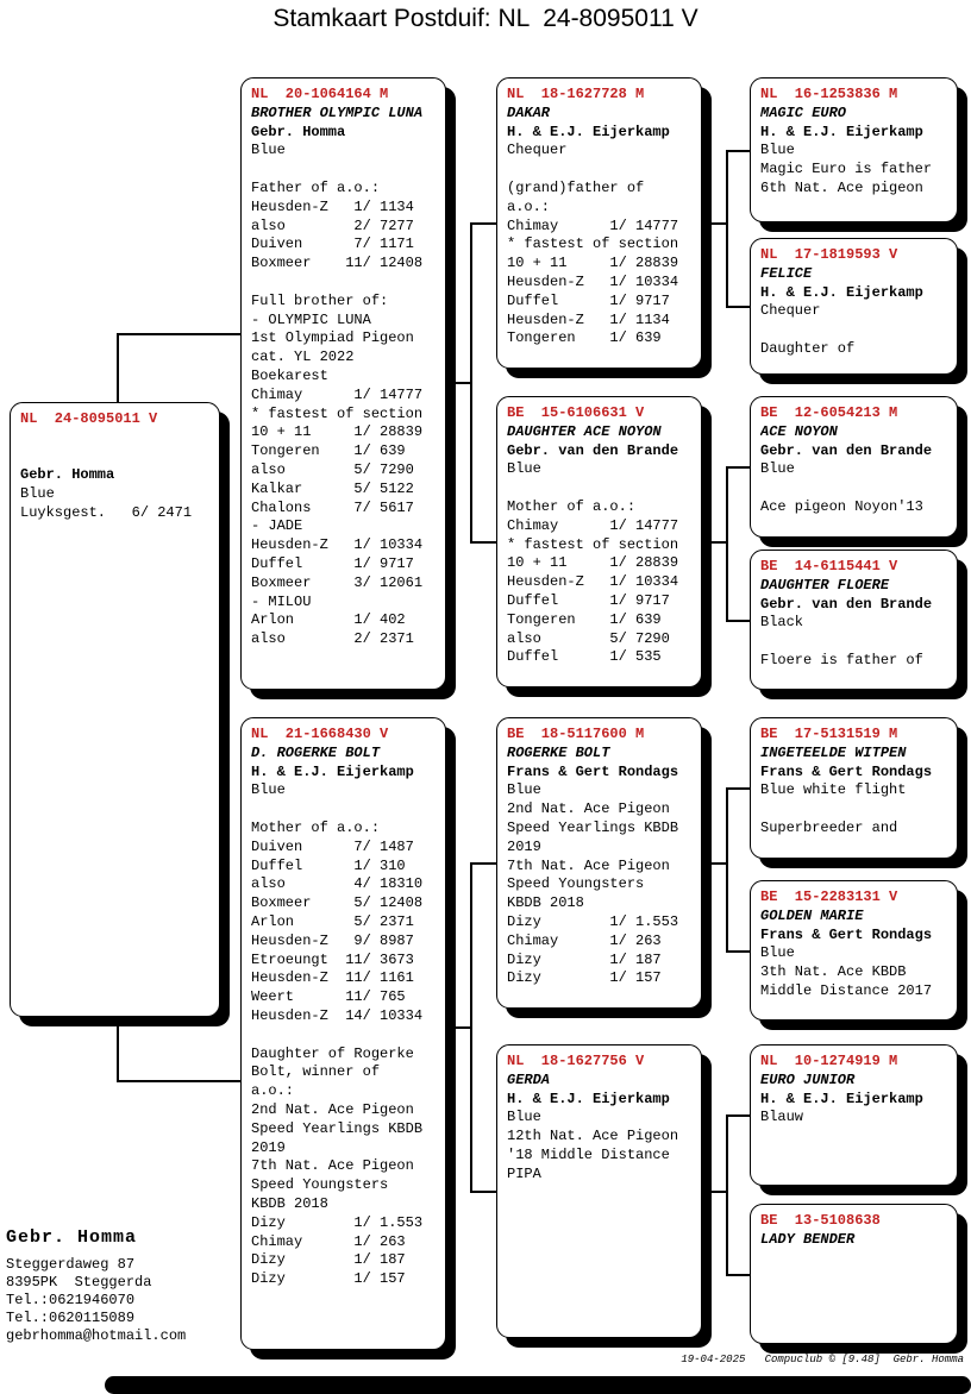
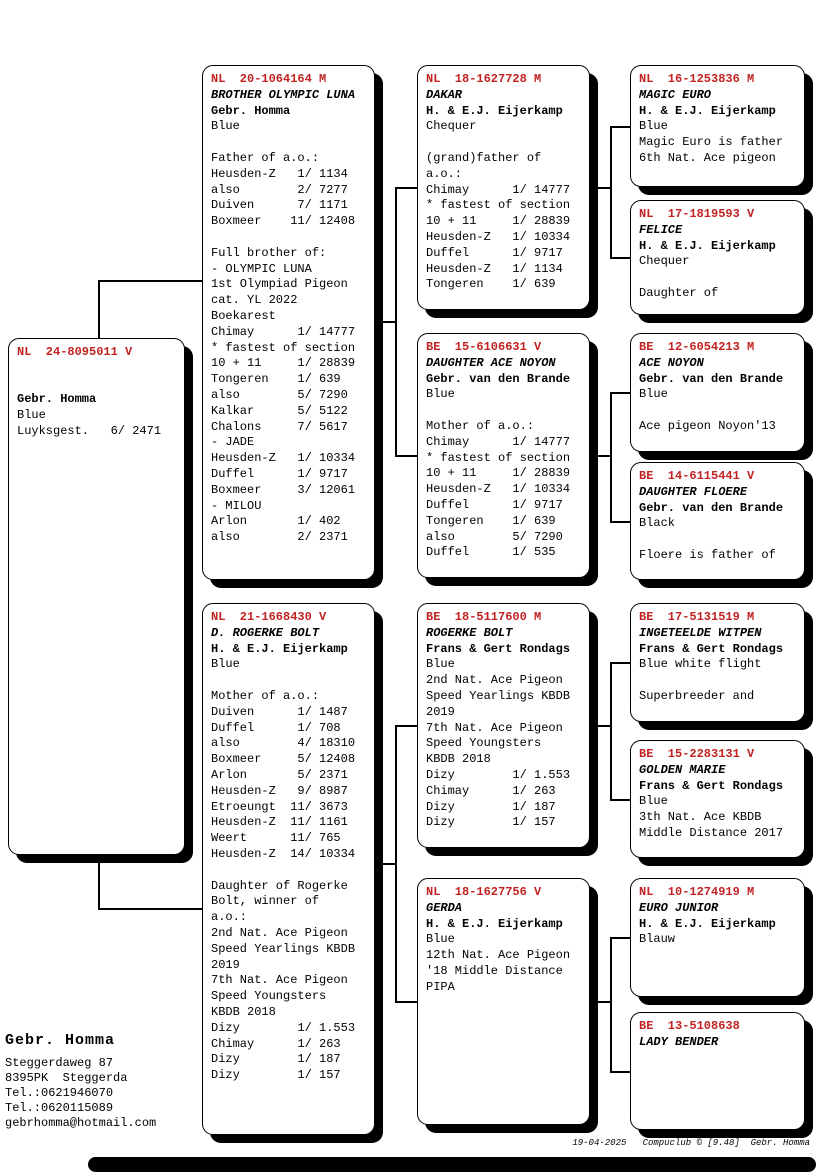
- Stamkaart Postduif: NL 24-8095011 V
  NL 24-8095011 V
  Gebr. Homma
  Blue
  Luyksgest. 6/ 2471
  NL 20-1064164 M
  BROTHER OLYMPIC LUNA
  Gebr. Homma
  Blue
  Father of a.o.:
  Heusden-Z 1/ 1134
  also 2/ 7277
  Duiven 7/ 1171
  Boxmeer 11/ 12408
  Full brother of:
  - OLYMPIC LUNA
  1st Olympiad Pigeon
  cat. YL 2022
  Boekarest
  Chimay 1/ 14777
  * fastest of section
  10 + 11 1/ 28839
  Tongeren 1/ 639
  also 5/ 7290
  Kalkar 5/ 5122
  Chalons 7/ 5617
  - JADE
  Heusden-Z 1/ 10334
  Duffel 1/ 9717
  Boxmeer 3/ 12061
  - MILOU
  Arlon 1/ 402
  also 2/ 2371
  NL 21-1668430 V
  D. ROGERKE BOLT
  H. & E.J. Eijerkamp
  Blue
  Mother of a.o.:
- Duiven 7/ 1487
+ Duiven 1/ 1487
- Duffel 1/ 310
+ Duffel 1/ 708
  also 4/ 18310
  Boxmeer 5/ 12408
  Arlon 5/ 2371
  Heusden-Z 9/ 8987
  Etroeungt 11/ 3673
  Heusden-Z 11/ 1161
  Weert 11/ 765
  Heusden-Z 14/ 10334
  Daughter of Rogerke
  Bolt, winner of
  a.o.:
  2nd Nat. Ace Pigeon
  Speed Yearlings KBDB
  2019
  7th Nat. Ace Pigeon
  Speed Youngsters
  KBDB 2018
  Dizy 1/ 1.553
  Chimay 1/ 263
  Dizy 1/ 187
  Dizy 1/ 157
  NL 18-1627728 M
  DAKAR
  H. & E.J. Eijerkamp
  Chequer
  (grand)father of
  a.o.:
  Chimay 1/ 14777
  * fastest of section
  10 + 11 1/ 28839
  Heusden-Z 1/ 10334
  Duffel 1/ 9717
  Heusden-Z 1/ 1134
  Tongeren 1/ 639
  BE 15-6106631 V
  DAUGHTER ACE NOYON
  Gebr. van den Brande
  Blue
  Mother of a.o.:
  Chimay 1/ 14777
  * fastest of section
  10 + 11 1/ 28839
  Heusden-Z 1/ 10334
  Duffel 1/ 9717
  Tongeren 1/ 639
  also 5/ 7290
  Duffel 1/ 535
  BE 18-5117600 M
  ROGERKE BOLT
  Frans & Gert Rondags
  Blue
  2nd Nat. Ace Pigeon
  Speed Yearlings KBDB
  2019
  7th Nat. Ace Pigeon
  Speed Youngsters
  KBDB 2018
  Dizy 1/ 1.553
  Chimay 1/ 263
  Dizy 1/ 187
  Dizy 1/ 157
  NL 18-1627756 V
  GERDA
  H. & E.J. Eijerkamp
  Blue
  12th Nat. Ace Pigeon
  '18 Middle Distance
  PIPA
  NL 16-1253836 M
  MAGIC EURO
  H. & E.J. Eijerkamp
  Blue
  Magic Euro is father
  6th Nat. Ace pigeon
  NL 17-1819593 V
  FELICE
  H. & E.J. Eijerkamp
  Chequer
  Daughter of
  BE 12-6054213 M
  ACE NOYON
  Gebr. van den Brande
  Blue
  Ace pigeon Noyon'13
  BE 14-6115441 V
  DAUGHTER FLOERE
  Gebr. van den Brande
  Black
  Floere is father of
  BE 17-5131519 M
  INGETEELDE WITPEN
  Frans & Gert Rondags
  Blue white flight
  Superbreeder and
  BE 15-2283131 V
  GOLDEN MARIE
  Frans & Gert Rondags
  Blue
  3th Nat. Ace KBDB
  Middle Distance 2017
  NL 10-1274919 M
  EURO JUNIOR
  H. & E.J. Eijerkamp
  Blauw
  BE 13-5108638
  LADY BENDER
  Gebr. Homma
  Steggerdaweg 87
  8395PK Steggerda
  Tel.:0621946070
  Tel.:0620115089
  gebrhomma@hotmail.com
  19-04-2025 Compuclub © [9.48] Gebr. Homma
